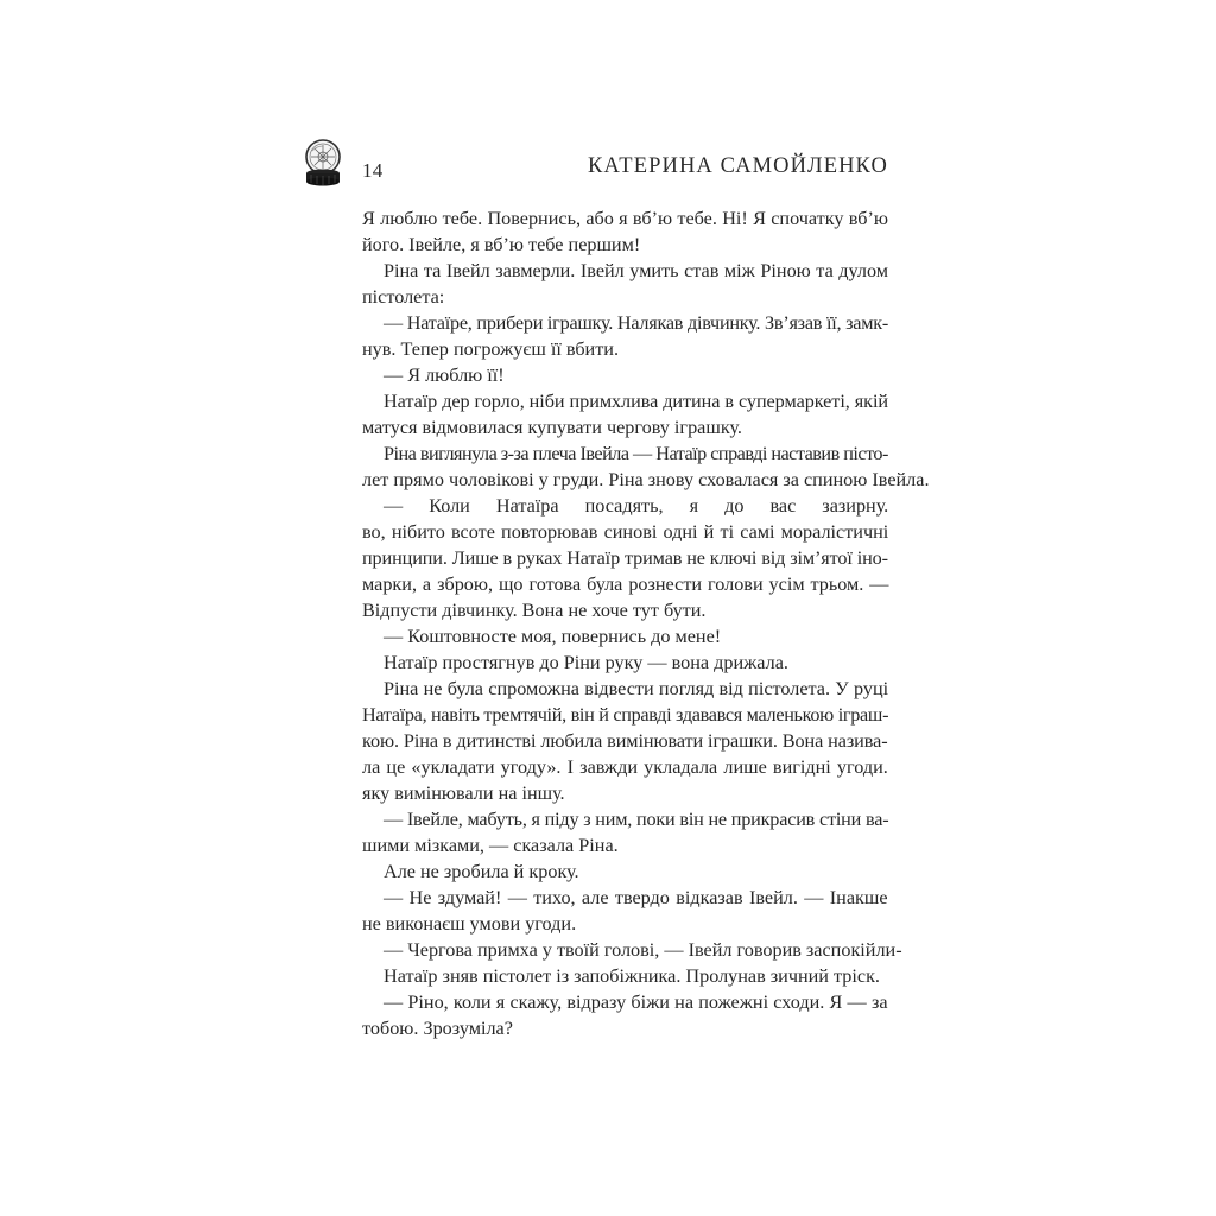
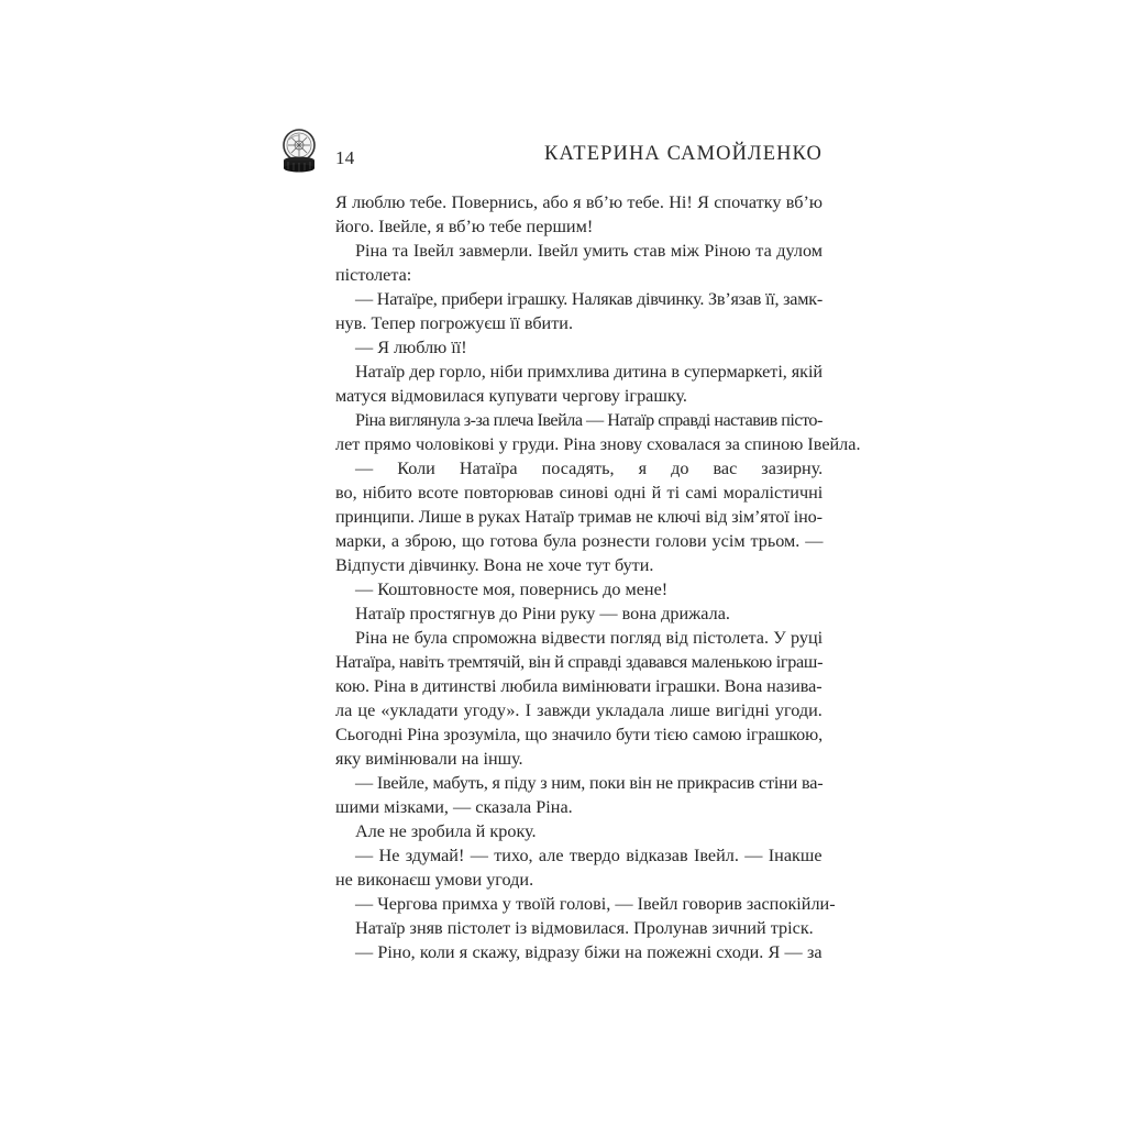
  14
  КАТЕРИНА САМОЙЛЕНКО
  Я люблю тебе. Повернись, або я вб’ю тебе. Ні! Я спочатку вб’ю
  його. Івейле, я вб’ю тебе першим!
  Ріна та Івейл завмерли. Івейл умить став між Ріною та дулом
  пістолета:
  — Натаїре, прибери іграшку. Налякав дівчинку. Зв’язав її, замк-
  нув. Тепер погрожуєш її вбити.
  — Я люблю її!
  Натаїр дер горло, ніби примхлива дитина в супермаркеті, якій
  матуся відмовилася купувати чергову іграшку.
  Ріна виглянула з-за плеча Івейла — Натаїр справді наставив пісто-
  лет прямо чоловікові у груди. Ріна знову сховалася за спиною Івейла.
  — Коли Натаїра посадять, я до вас зазирну.
  во, нібито всоте повторював синові одні й ті самі моралістичні
  принципи. Лише в руках Натаїр тримав не ключі від зім’ятої іно-
  марки, а зброю, що готова була рознести голови усім трьом. —
  Відпусти дівчинку. Вона не хоче тут бути.
  — Коштовносте моя, повернись до мене!
  Натаїр простягнув до Ріни руку — вона дрижала.
  Ріна не була спроможна відвести погляд від пістолета. У руці
  Натаїра, навіть тремтячій, він й справді здавався маленькою іграш-
  кою. Ріна в дитинстві любила вимінювати іграшки. Вона назива-
  ла це «укладати угоду». І завжди укладала лише вигідні угоди.
+ Сьогодні Ріна зрозуміла, що значило бути тією самою іграшкою,
  яку вимінювали на іншу.
  — Івейле, мабуть, я піду з ним, поки він не прикрасив стіни ва-
  шими мізками, — сказала Ріна.
  Але не зробила й кроку.
  — Не здумай! — тихо, але твердо відказав Івейл. — Інакше
  не виконаєш умови угоди.
  — Чергова примха у твоїй голові, — Івейл говорив заспокійли-
- Натаїр зняв пістолет із запобіжника. Пролунав зичний тріск.
+ Натаїр зняв пістолет із відмовилася. Пролунав зичний тріск.
  — Ріно, коли я скажу, відразу біжи на пожежні сходи. Я — за
- тобою. Зрозуміла?
